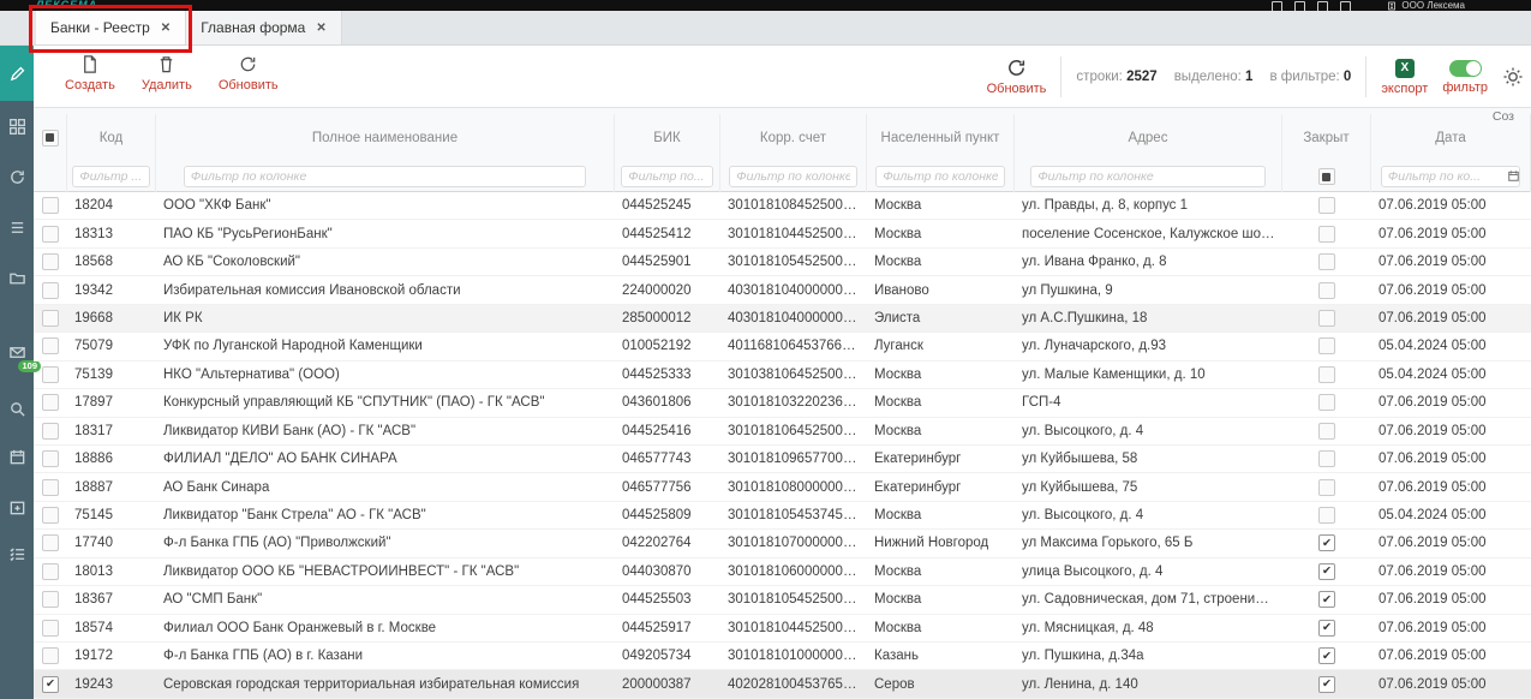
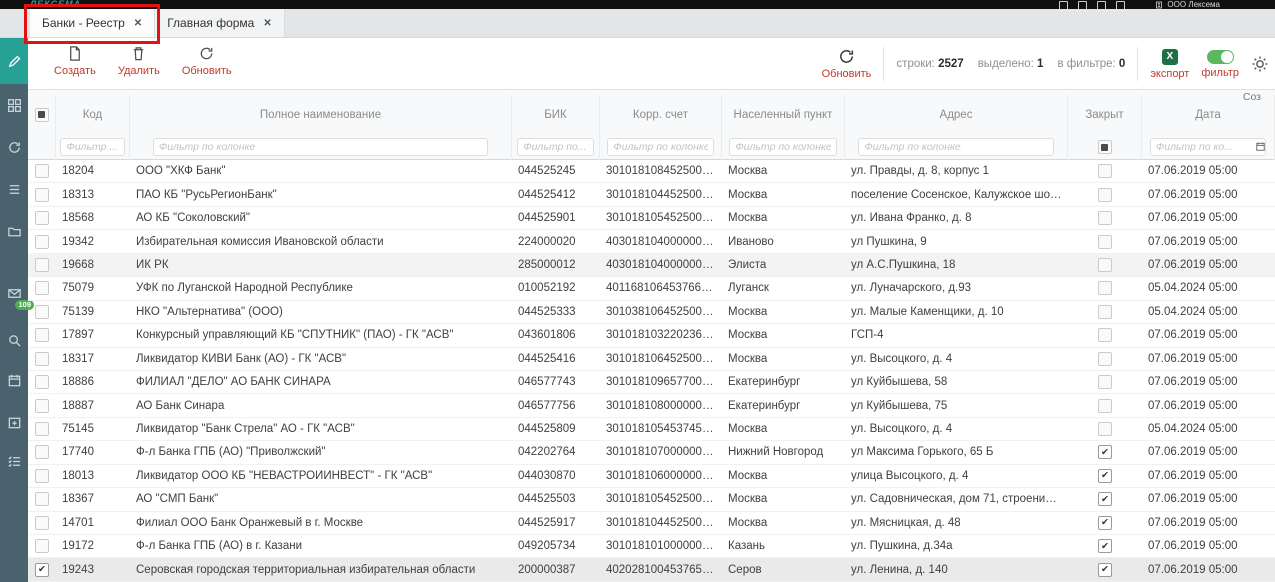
  ЛЕКСЕМА.
  ООО Лексема
  Банки - Реестр
  ✕
  Главная форма
  ✕
  109
  Создать
  Удалить
  Обновить
  Обновить
  строки: 2527
  выделено: 1
  в фильтре: 0
  X
  экспорт
  фильтр
  Соз
  Код
  Полное наименование
  БИК
  Корр. счет
  Населенный пункт
  Адрес
  Закрыт
  Дата
  Фильтр ...
  Фильтр по колонке
  Фильтр по...
  Фильтр по колонке
  Фильтр по колонке
  Фильтр по колонке
  Фильтр по ко...
  18204
  ООО "ХКФ Банк"
  044525245
  3010181084525000...
  Москва
  ул. Правды, д. 8, корпус 1
  07.06.2019 05:00
  18313
  ПАО КБ "РусьРегионБанк"
  044525412
  3010181044525000...
  Москва
  поселение Сосенское, Калужское шос...
  07.06.2019 05:00
  18568
  АО КБ "Соколовский"
  044525901
  3010181054525000...
  Москва
  ул. Ивана Франко, д. 8
  07.06.2019 05:00
  19342
  Избирательная комиссия Ивановской области
  224000020
  4030181040000000...
  Иваново
  ул Пушкина, 9
  07.06.2019 05:00
  19668
  ИК РК
  285000012
  4030181040000000...
  Элиста
  ул А.С.Пушкина, 18
  07.06.2019 05:00
  75079
- УФК по Луганской Народной Каменщики
+ УФК по Луганской Народной Республике
  010052192
  4011681064537661...
  Луганск
  ул. Луначарского, д.93
  05.04.2024 05:00
  75139
  НКО "Альтернатива" (ООО)
  044525333
  3010381064525000...
  Москва
  ул. Малые Каменщики, д. 10
  05.04.2024 05:00
  17897
  Конкурсный управляющий КБ "СПУТНИК" (ПАО) - ГК "АСВ"
  043601806
  3010181032202360...
  Москва
  ГСП-4
  07.06.2019 05:00
  18317
  Ликвидатор КИВИ Банк (АО) - ГК "АСВ"
  044525416
  3010181064525000...
  Москва
  ул. Высоцкого, д. 4
  07.06.2019 05:00
  18886
  ФИЛИАЛ "ДЕЛО" АО БАНК СИНАРА
  046577743
  3010181096577000...
  Екатеринбург
  ул Куйбышева, 58
  07.06.2019 05:00
  18887
  АО Банк Синара
  046577756
  3010181080000000...
  Екатеринбург
  ул Куйбышева, 75
  07.06.2019 05:00
  75145
  Ликвидатор "Банк Стрела" АО - ГК "АСВ"
  044525809
  3010181054537452...
  Москва
  ул. Высоцкого, д. 4
  05.04.2024 05:00
  17740
  Ф-л Банка ГПБ (АО) "Приволжский"
  042202764
  3010181070000000...
  Нижний Новгород
  ул Максима Горького, 65 Б
  ✔
  07.06.2019 05:00
  18013
  Ликвидатор ООО КБ "НЕВАСТРОЙИНВЕСТ" - ГК "АСВ"
  044030870
  3010181060000000...
  Москва
  улица Высоцкого, д. 4
  ✔
  07.06.2019 05:00
  18367
  АО "СМП Банк"
  044525503
  3010181054525000...
  Москва
  ул. Садовническая, дом 71, строение ...
  ✔
  07.06.2019 05:00
- 18574
+ 14701
  Филиал ООО Банк Оранжевый в г. Москве
  044525917
  3010181044525000...
  Москва
  ул. Мясницкая, д. 48
  ✔
  07.06.2019 05:00
  19172
  Ф-л Банка ГПБ (АО) в г. Казани
  049205734
  3010181010000000...
  Казань
  ул. Пушкина, д.34а
  ✔
  07.06.2019 05:00
  ✔
  19243
- Серовская городская территориальная избирательная комиссия
+ Серовская городская территориальная избирательная области
  200000387
  4020281004537652...
  Серов
  ул. Ленина, д. 140
  ✔
  07.06.2019 05:00
